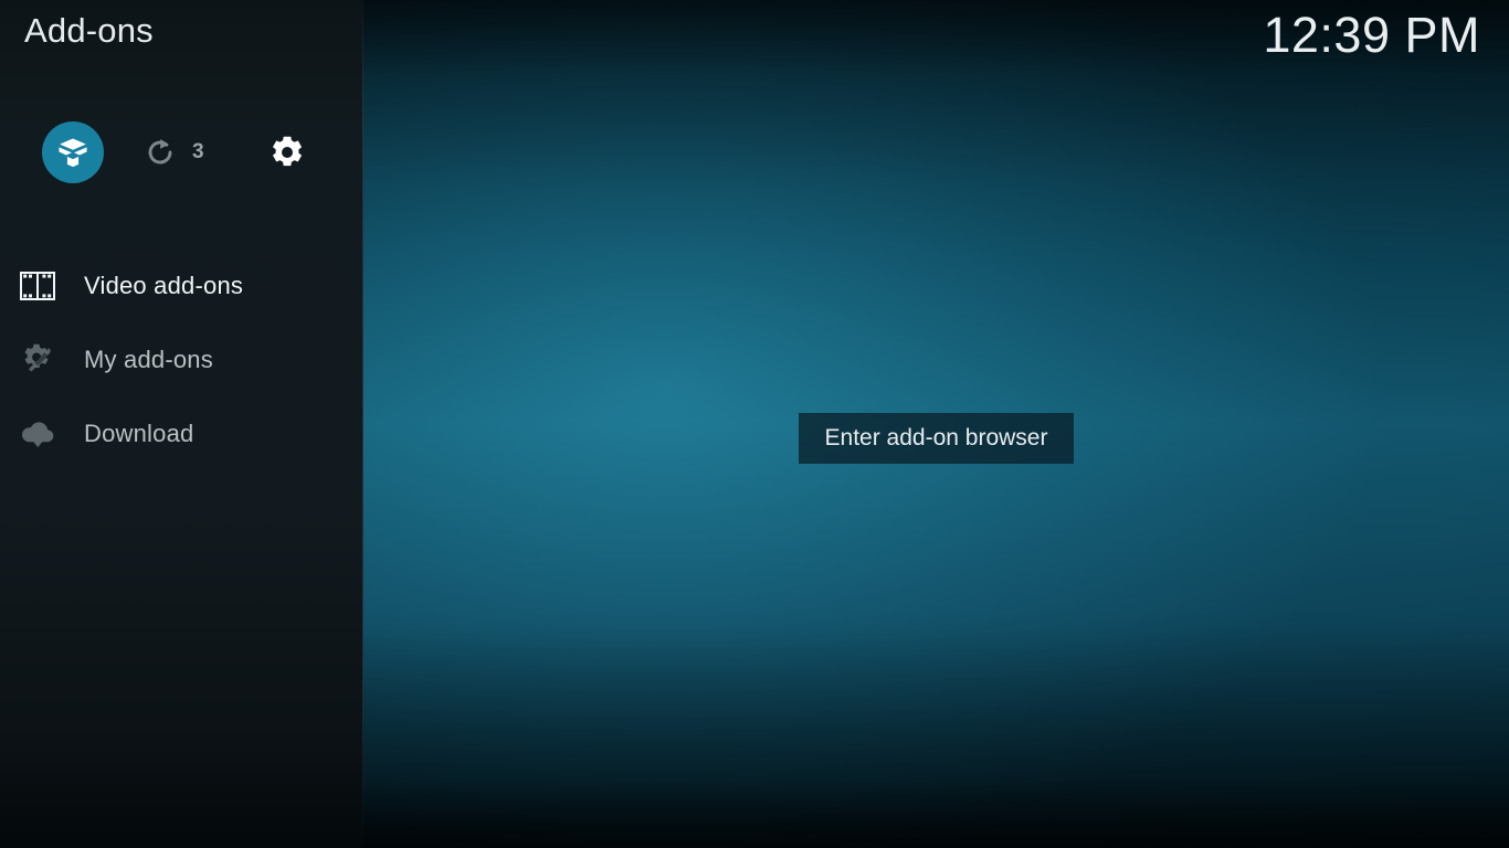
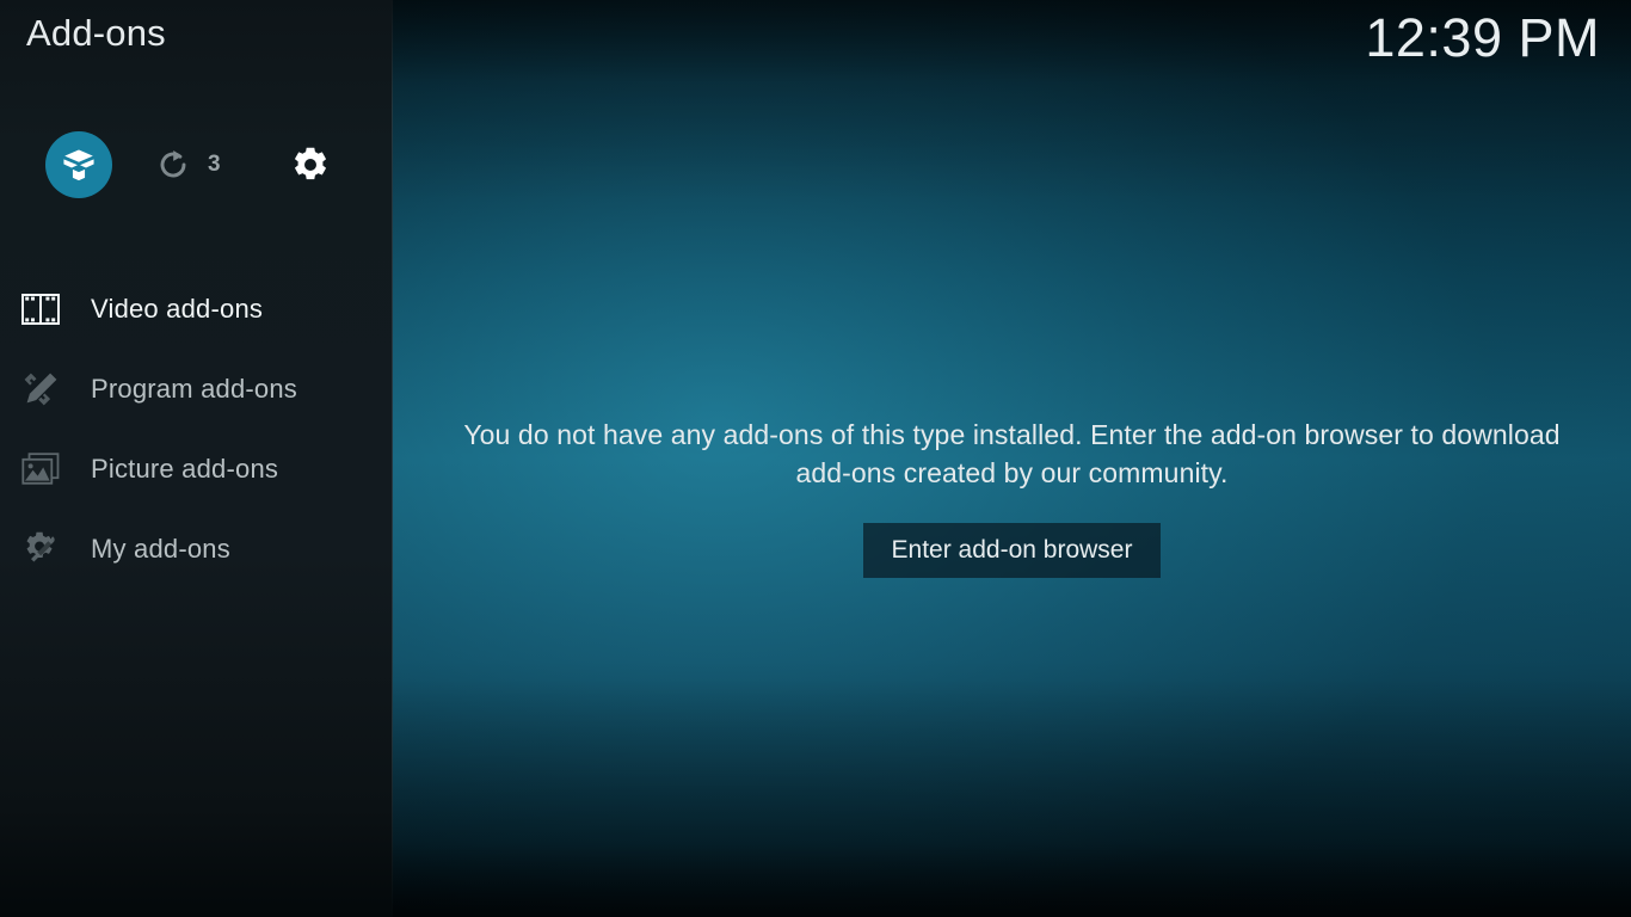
  12:39 PM
+ You do not have any add-ons of this type installed. Enter the add-on browser to download add-ons created by our community.
  Enter add-on browser
  Add-ons
  3
  Video add-ons
+ Program add-ons
+ Picture add-ons
  My add-ons
- Download
